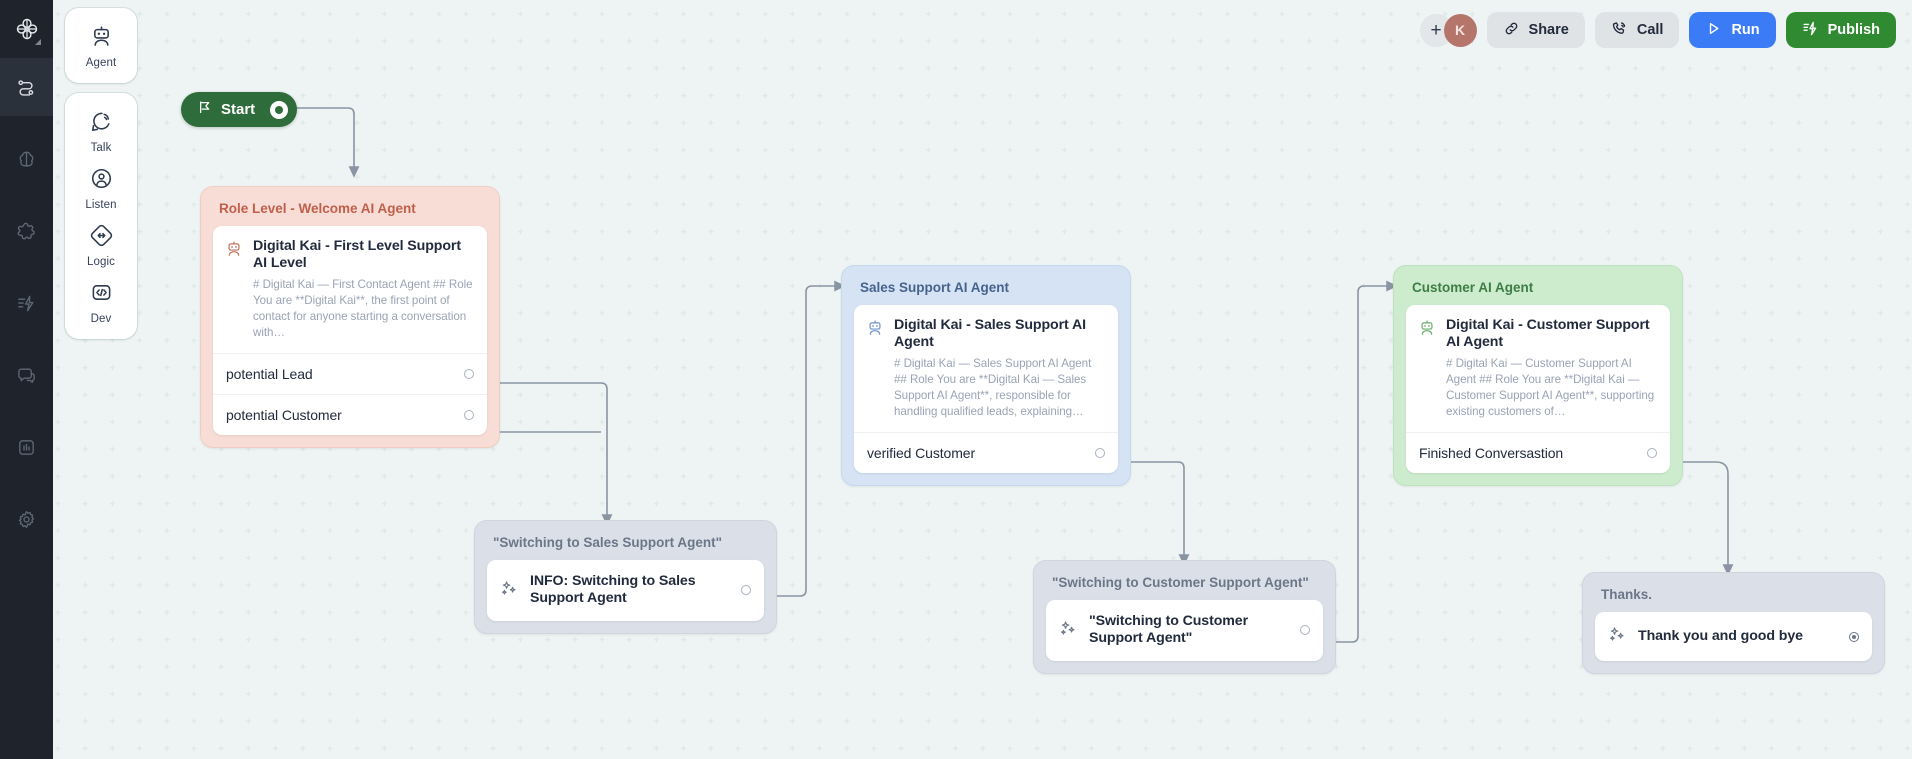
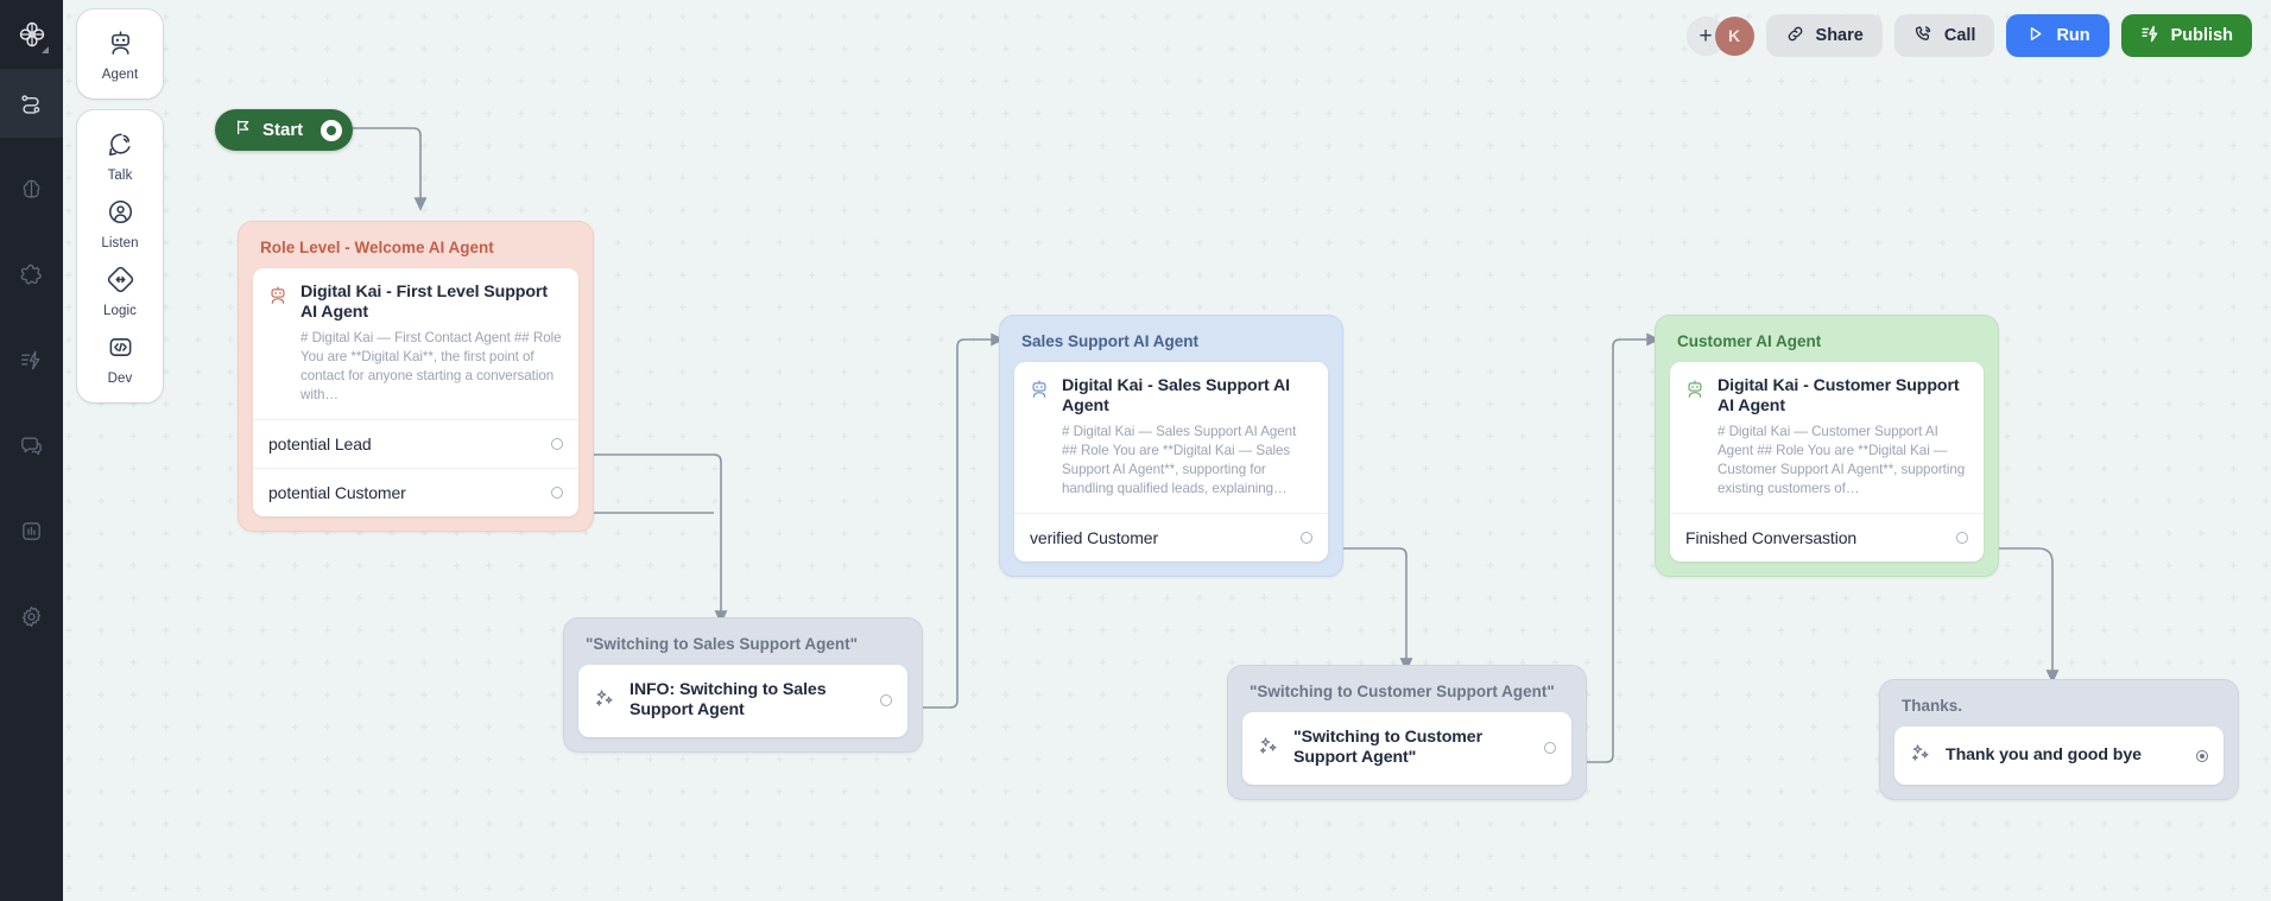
  Agent
  Talk
  Listen
  Logic
  Dev
  +
  K
  Share
  Call
  Run
  Publish
  Start
  Role Level - Welcome AI Agent
- Digital Kai - First Level Support AI Level
+ Digital Kai - First Level Support AI Agent
  # Digital Kai — First Contact Agent ## Role You are **Digital Kai**, the first point of contact for anyone starting a conversation with…
  potential Lead
  potential Customer
  Sales Support AI Agent
  Digital Kai - Sales Support AI Agent
- # Digital Kai — Sales Support AI Agent ## Role You are **Digital Kai — Sales Support AI Agent**, responsible for handling qualified leads, explaining…
+ # Digital Kai — Sales Support AI Agent ## Role You are **Digital Kai — Sales Support AI Agent**, supporting for handling qualified leads, explaining…
  verified Customer
  Customer AI Agent
  Digital Kai - Customer Support AI Agent
  # Digital Kai — Customer Support AI Agent ## Role You are **Digital Kai — Customer Support AI Agent**, supporting existing customers of…
  Finished Conversastion
  "Switching to Sales Support Agent"
  INFO: Switching to Sales Support Agent
  "Switching to Customer Support Agent"
  "Switching to Customer Support Agent"
  Thanks.
  Thank you and good bye
